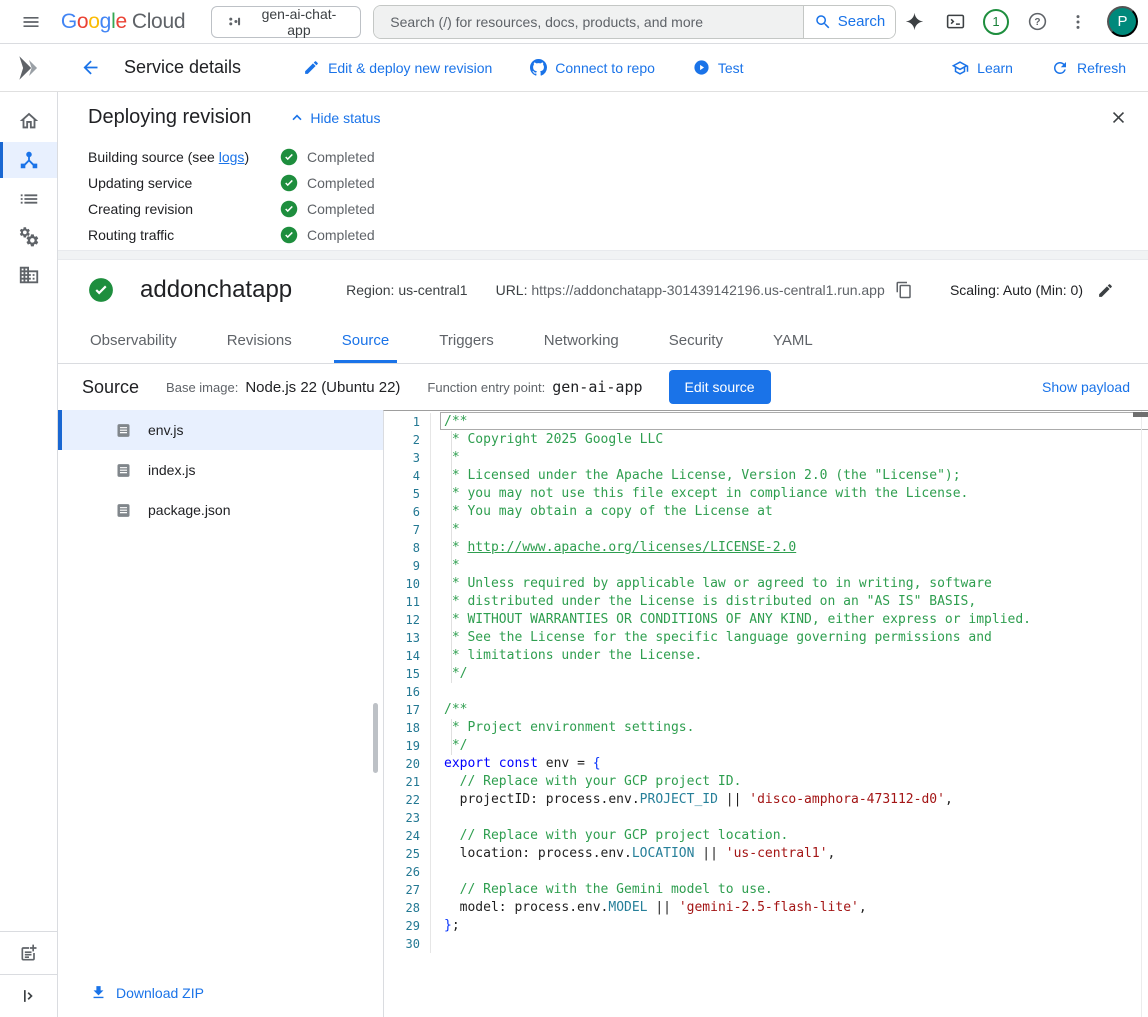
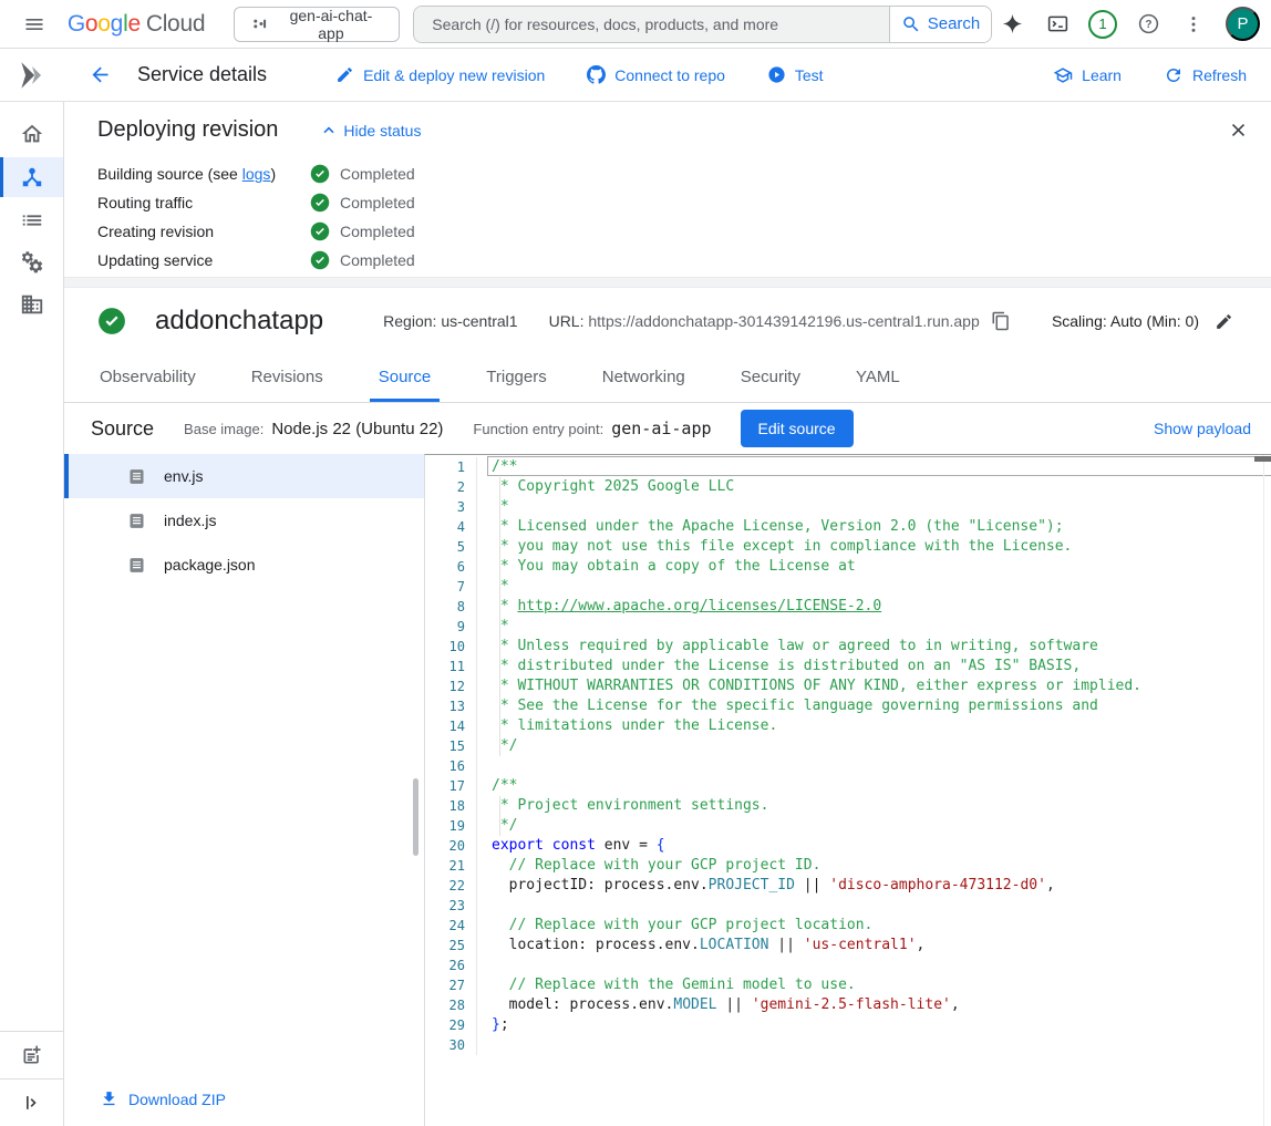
  Google
  Cloud
  gen-ai-chat-app
  Search (/) for resources, docs, products, and more
  Search
  1
  ?
  P
  Service details
  Edit & deploy new revision
  Connect to repo
  Test
  Learn
  Refresh
  Deploying revision
  Hide status
  Building source (see logs)
  Completed
- Updating service
+ Routing traffic
  Completed
  Creating revision
  Completed
- Routing traffic
+ Updating service
  Completed
  addonchatapp
  Region: us-central1
  URL: https://addonchatapp-301439142196.us-central1.run.app
  Scaling: Auto (Min: 0)
  Observability
  Revisions
  Source
  Triggers
  Networking
  Security
  YAML
  Source
  Base image:
  Node.js 22 (Ubuntu 22)
  Function entry point:
  gen-ai-app
  Edit source
  Show payload
  env.js
  index.js
  package.json
  Download ZIP
  1
  /**
  2
  * Copyright 2025 Google LLC
  3
  *
  4
  * Licensed under the Apache License, Version 2.0 (the "License");
  5
  * you may not use this file except in compliance with the License.
  6
  * You may obtain a copy of the License at
  7
  *
  8
  * http://www.apache.org/licenses/LICENSE-2.0
  9
  *
  10
  * Unless required by applicable law or agreed to in writing, software
  11
  * distributed under the License is distributed on an "AS IS" BASIS,
  12
  * WITHOUT WARRANTIES OR CONDITIONS OF ANY KIND, either express or implied.
  13
  * See the License for the specific language governing permissions and
  14
  * limitations under the License.
  15
  */
  16
  17
  /**
  18
  * Project environment settings.
  19
  */
  20
  export const env = {
  21
  // Replace with your GCP project ID.
  22
  projectID: process.env.PROJECT_ID || 'disco-amphora-473112-d0',
  23
  24
  // Replace with your GCP project location.
  25
  location: process.env.LOCATION || 'us-central1',
  26
  27
  // Replace with the Gemini model to use.
  28
  model: process.env.MODEL || 'gemini-2.5-flash-lite',
  29
  };
  30
